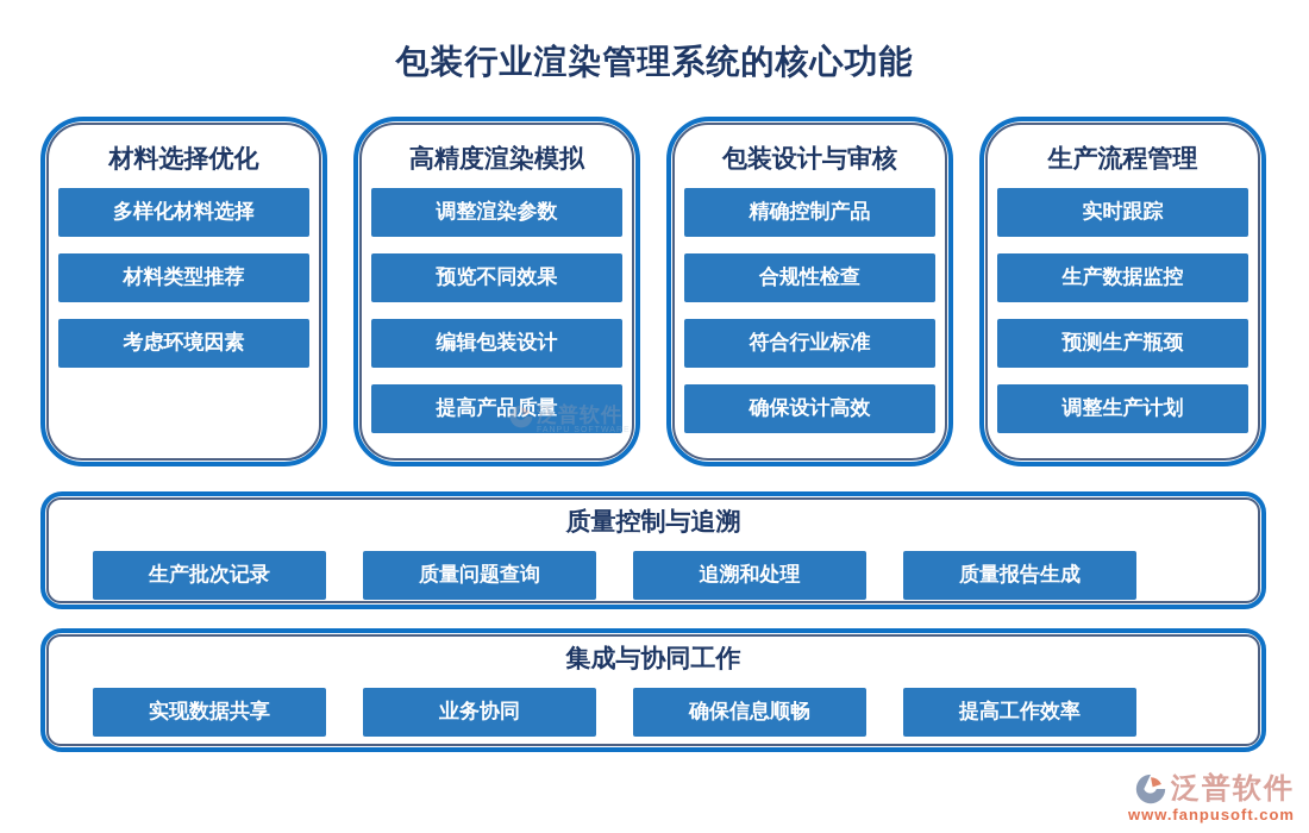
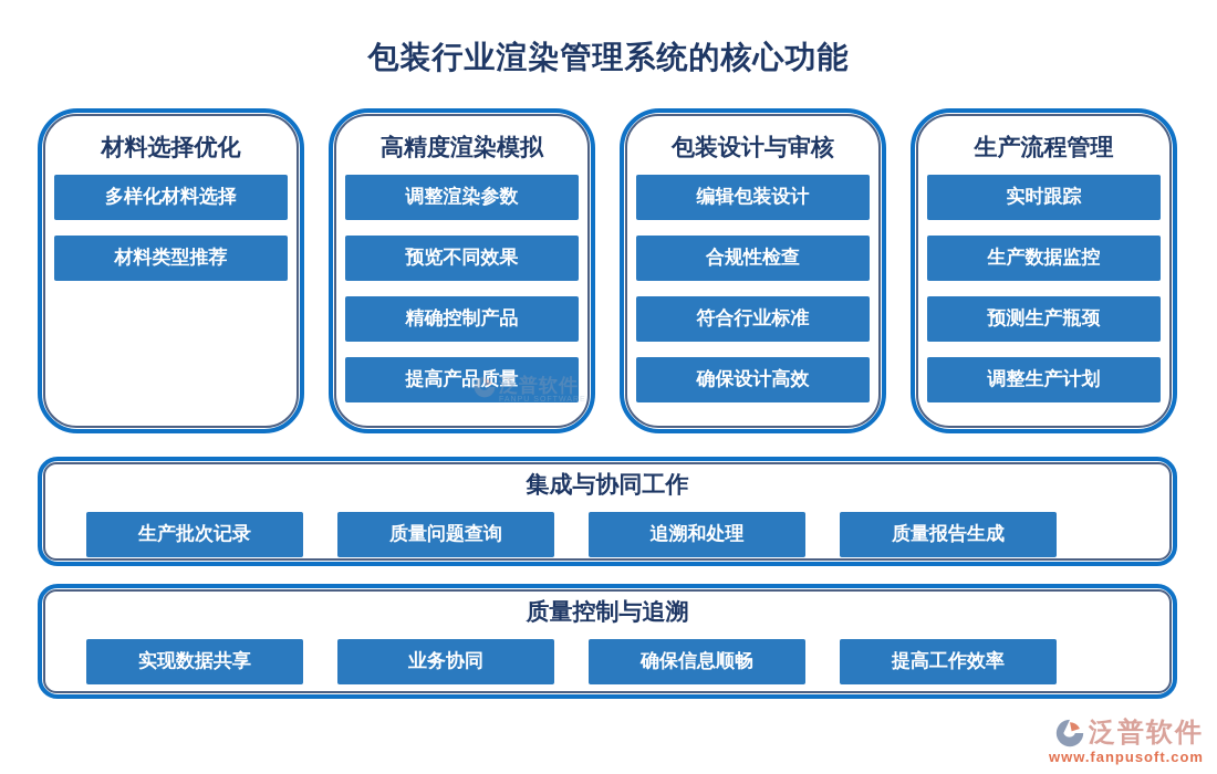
  包装行业渲染管理系统的核心功能
  材料选择优化
  多样化材料选择
  材料类型推荐
- 考虑环境因素
  高精度渲染模拟
  调整渲染参数
  预览不同效果
- 编辑包装设计
+ 精确控制产品
  提高产品质量
  包装设计与审核
- 精确控制产品
+ 编辑包装设计
  合规性检查
  符合行业标准
  确保设计高效
  生产流程管理
  实时跟踪
  生产数据监控
  预测生产瓶颈
  调整生产计划
  泛普软件
- 质量控制与追溯
+ 集成与协同工作
  生产批次记录
  质量问题查询
  追溯和处理
  质量报告生成
- 集成与协同工作
+ 质量控制与追溯
  实现数据共享
  业务协同
  确保信息顺畅
  提高工作效率
  泛普软件
  www.fanpusoft.com
